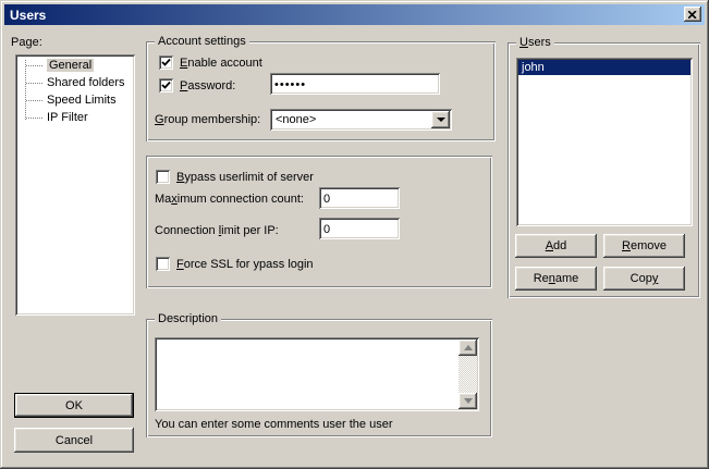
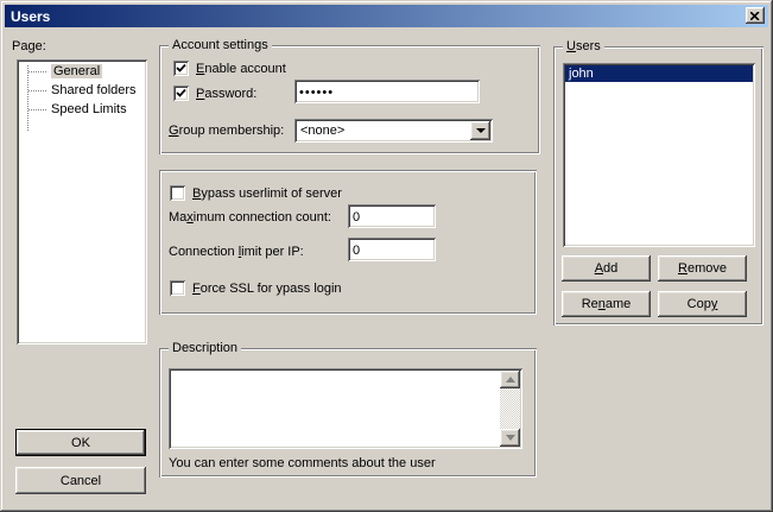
  Users
  Page:
  General
  Shared folders
  Speed Limits
- IP Filter
  Account settings
  Enable account
  Password:
  ••••••
  Group membership:
  <none>
  Bypass userlimit of server
  Maximum connection count:
  0
  Connection limit per IP:
  0
  Force SSL for ypass login
  Description
- You can enter some comments user the user
+ You can enter some comments about the user
  Users
  john
  Add
  Remove
  Rename
  Copy
  OK
  Cancel
